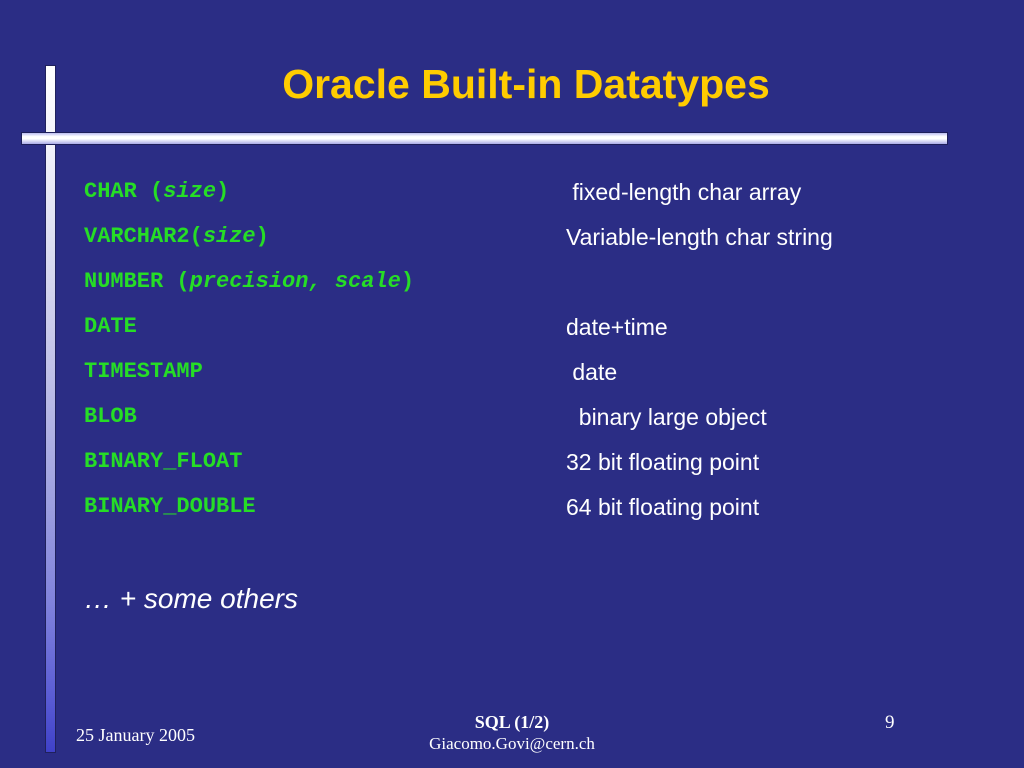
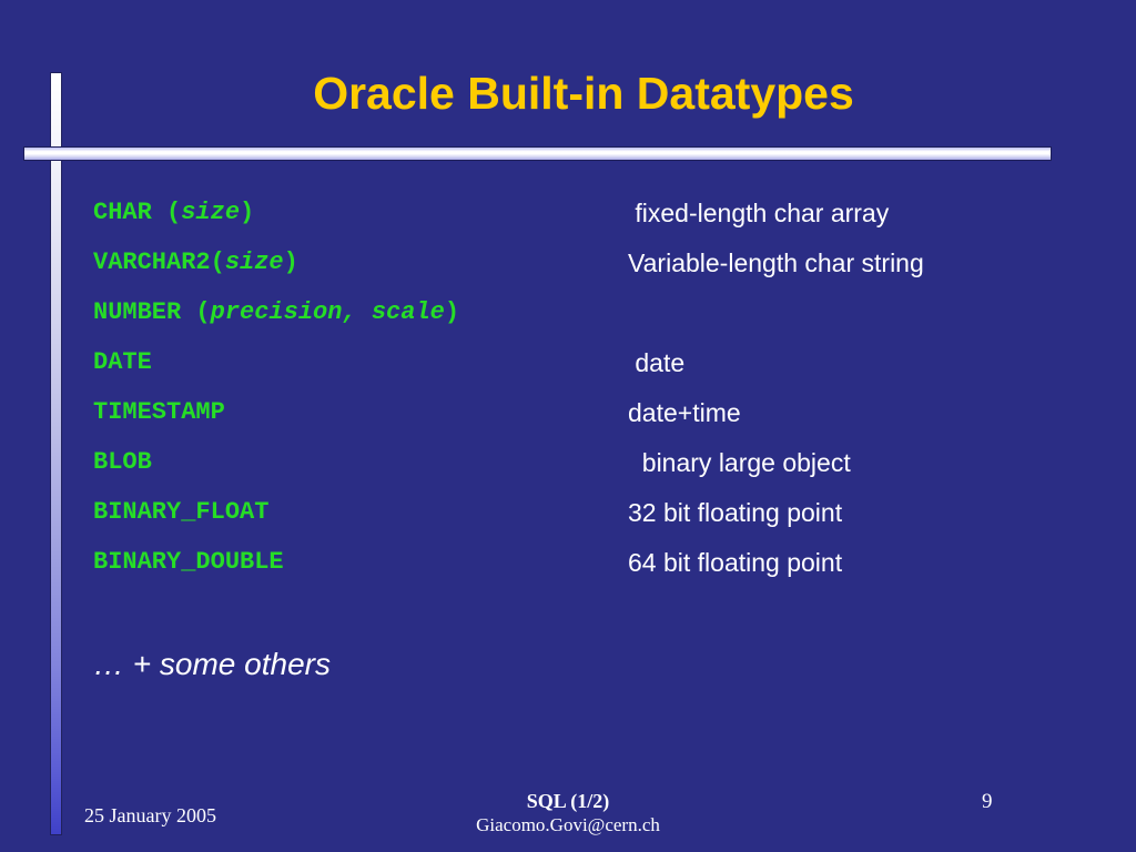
  Oracle Built-in Datatypes
  CHAR (size)
  fixed-length char array
  VARCHAR2(size)
  Variable-length char string
  NUMBER (precision, scale)
  DATE
- date+time
+ date
  TIMESTAMP
- date
+ date+time
  BLOB
  binary large object
  BINARY_FLOAT
  32 bit floating point
  BINARY_DOUBLE
  64 bit floating point
  … + some others
  25 January 2005
  SQL (1/2)
  Giacomo.Govi@cern.ch
  9
